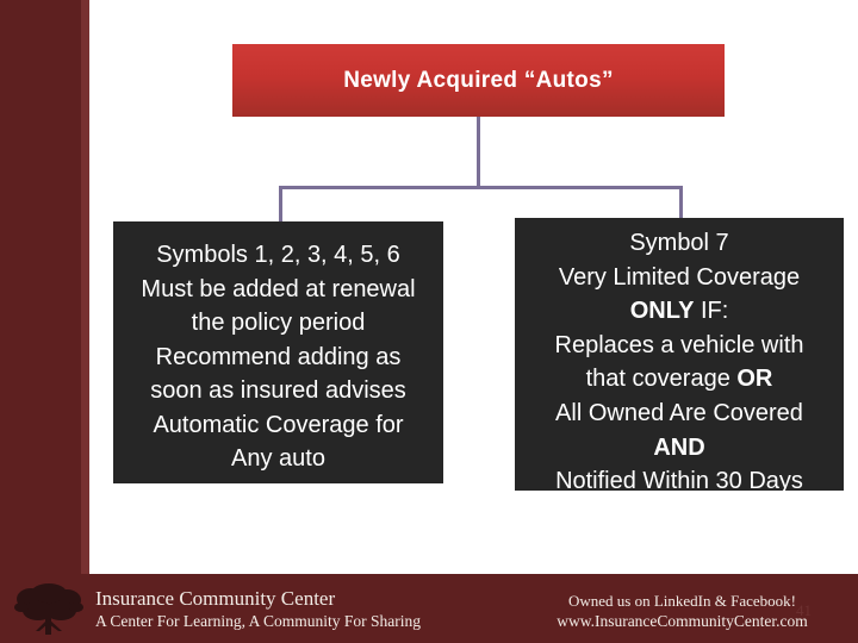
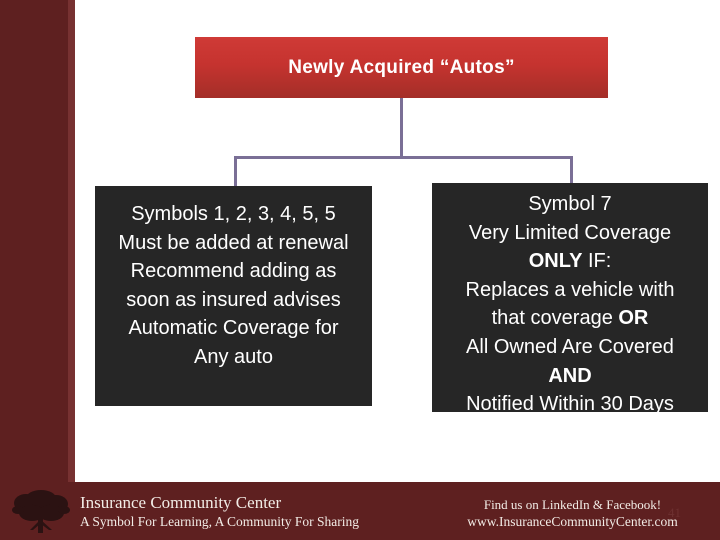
  Newly Acquired “Autos”
- Symbols 1, 2, 3, 4, 5, 6
+ Symbols 1, 2, 3, 4, 5, 5
  Must be added at renewal
- the policy period
  Recommend adding as
  soon as insured advises
  Automatic Coverage for
  Any auto
  Symbol 7
  Very Limited Coverage
  ONLY IF:
  Replaces a vehicle with
  that coverage OR
  All Owned Are Covered
  AND
  Notified Within 30 Days
  Insurance Community Center
- A Center For Learning, A Community For Sharing
+ A Symbol For Learning, A Community For Sharing
- Owned us on LinkedIn & Facebook!
+ Find us on LinkedIn & Facebook!
  www.InsuranceCommunityCenter.com
  41
